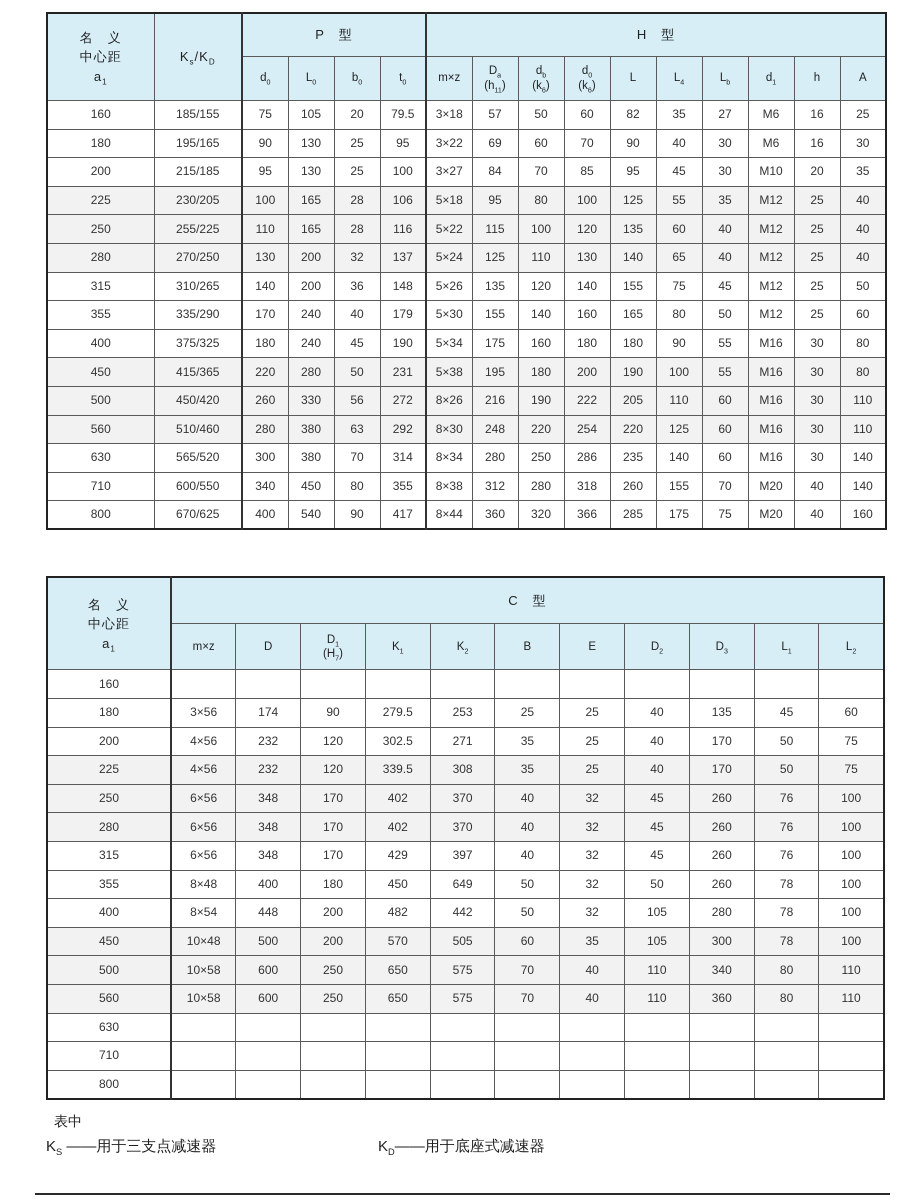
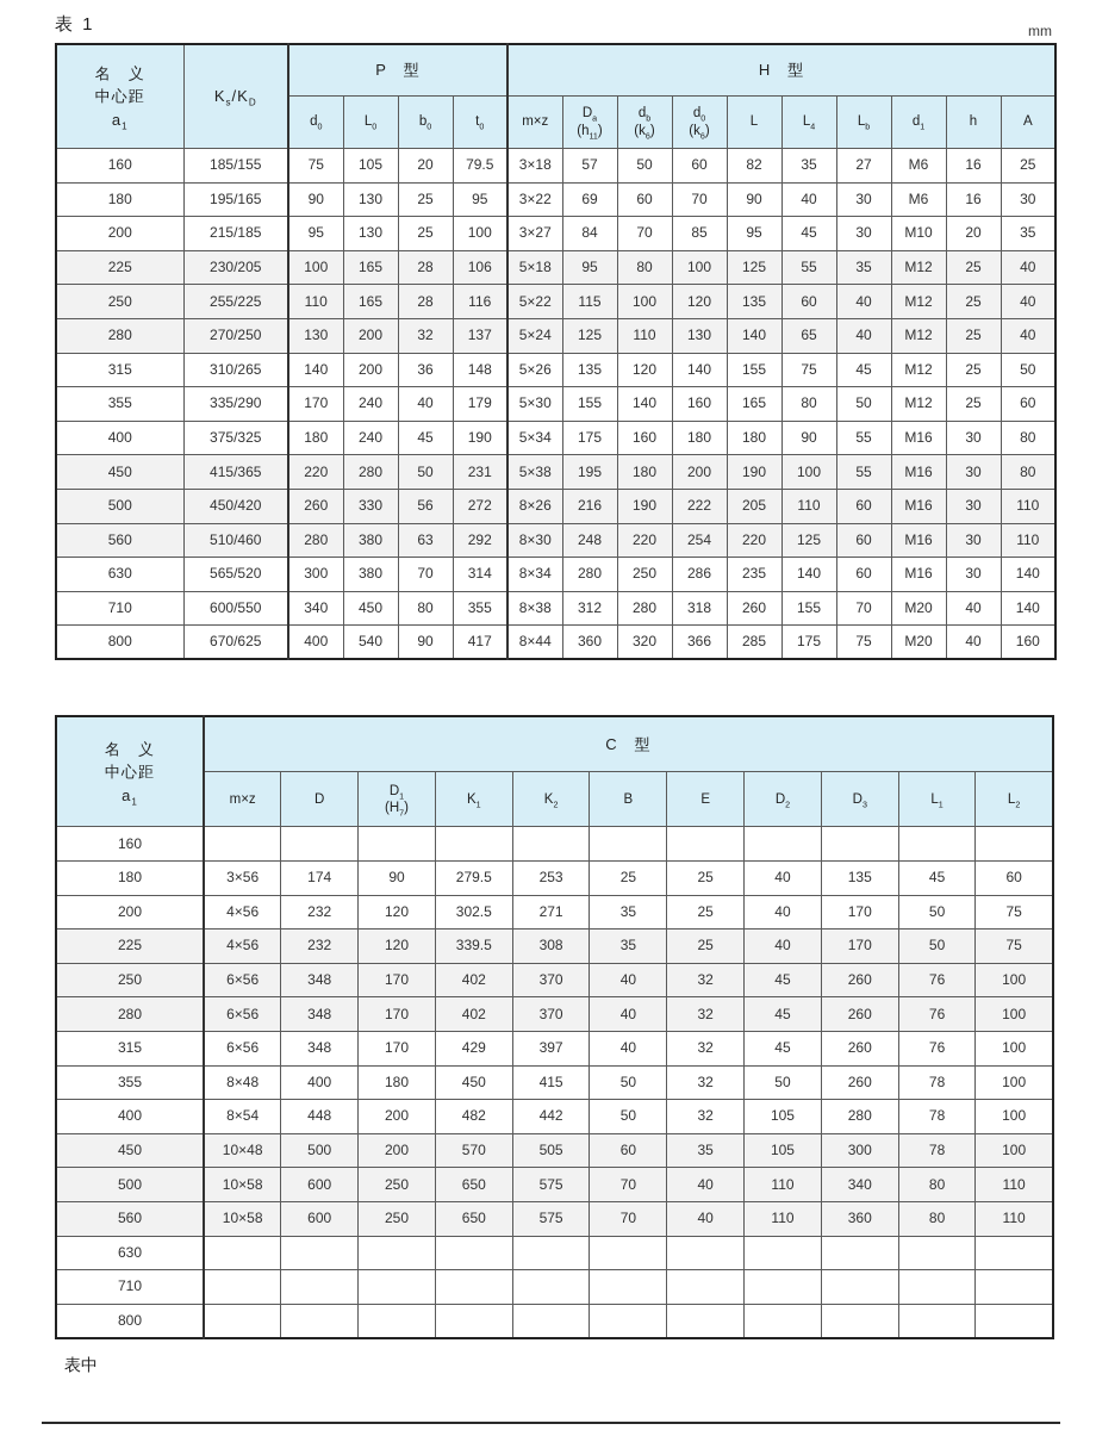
+ 表 1
+ mm
  名 义中心距a1	Ks/KD	P 型	H 型
  d0	L0	b0	t0	m×z	Da(h11)	db(k6)	d0(k6)	L	L4	Lb	d1	h	A
  160	185/155	75	105	20	79.5	3×18	57	50	60	82	35	27	M6	16	25
  180	195/165	90	130	25	95	3×22	69	60	70	90	40	30	M6	16	30
  200	215/185	95	130	25	100	3×27	84	70	85	95	45	30	M10	20	35
  225	230/205	100	165	28	106	5×18	95	80	100	125	55	35	M12	25	40
  250	255/225	110	165	28	116	5×22	115	100	120	135	60	40	M12	25	40
  280	270/250	130	200	32	137	5×24	125	110	130	140	65	40	M12	25	40
  315	310/265	140	200	36	148	5×26	135	120	140	155	75	45	M12	25	50
  355	335/290	170	240	40	179	5×30	155	140	160	165	80	50	M12	25	60
  400	375/325	180	240	45	190	5×34	175	160	180	180	90	55	M16	30	80
  450	415/365	220	280	50	231	5×38	195	180	200	190	100	55	M16	30	80
  500	450/420	260	330	56	272	8×26	216	190	222	205	110	60	M16	30	110
  560	510/460	280	380	63	292	8×30	248	220	254	220	125	60	M16	30	110
  630	565/520	300	380	70	314	8×34	280	250	286	235	140	60	M16	30	140
  710	600/550	340	450	80	355	8×38	312	280	318	260	155	70	M20	40	140
  800	670/625	400	540	90	417	8×44	360	320	366	285	175	75	M20	40	160
  名 义中心距a1	C 型
  m×z	D	D1(H7)	K1	K2	B	E	D2	D3	L1	L2
  160
  180	3×56	174	90	279.5	253	25	25	40	135	45	60
  200	4×56	232	120	302.5	271	35	25	40	170	50	75
  225	4×56	232	120	339.5	308	35	25	40	170	50	75
  250	6×56	348	170	402	370	40	32	45	260	76	100
  280	6×56	348	170	402	370	40	32	45	260	76	100
  315	6×56	348	170	429	397	40	32	45	260	76	100
- 355	8×48	400	180	450	649	50	32	50	260	78	100
+ 355	8×48	400	180	450	415	50	32	50	260	78	100
  400	8×54	448	200	482	442	50	32	105	280	78	100
  450	10×48	500	200	570	505	60	35	105	300	78	100
  500	10×58	600	250	650	575	70	40	110	340	80	110
  560	10×58	600	250	650	575	70	40	110	360	80	110
  630
  710
  800
  表中
- KS ——用于三支点减速器
- KD——用于底座式减速器
